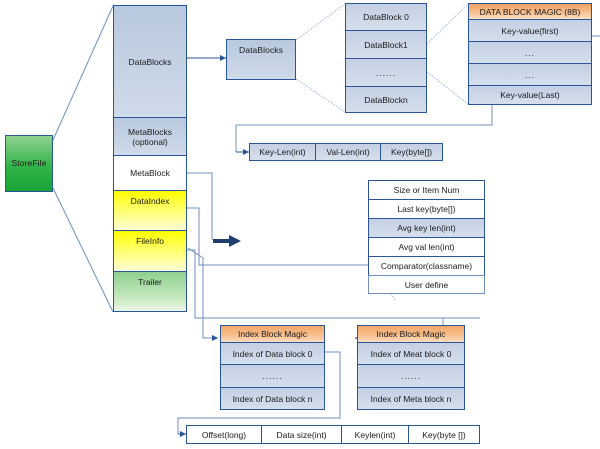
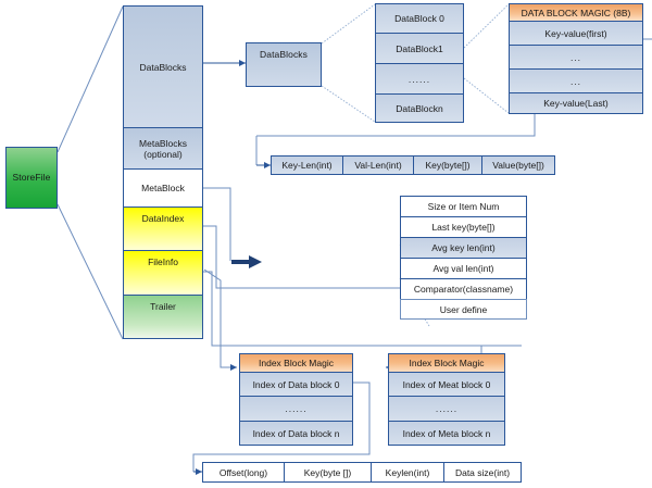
  StoreFile
  DataBlocks
  MetaBlocks
  (optional)
  MetaBlock
  DataIndex
  FileInfo
  Trailer
  DataBlocks
  DataBlock 0
  DataBlock1
  ......
  DataBlockn
  DATA BLOCK MAGIC (8B)
  Key-value(first)
  ...
  ...
  Key-value(Last)
  Key-Len(int)
  Val-Len(int)
  Key(byte[])
+ Value(byte[])
  Size or Item Num
  Last key(byte[])
  Avg key len(int)
  Avg val len(int)
  Comparator(classname)
  User define
  Index Block Magic
  Index of Data block 0
  ......
  Index of Data block n
  Index Block Magic
  Index of Meat block 0
  ......
  Index of Meta block n
  Offset(long)
- Data size(int)
+ Key(byte [])
  Keylen(int)
- Key(byte [])
+ Data size(int)
